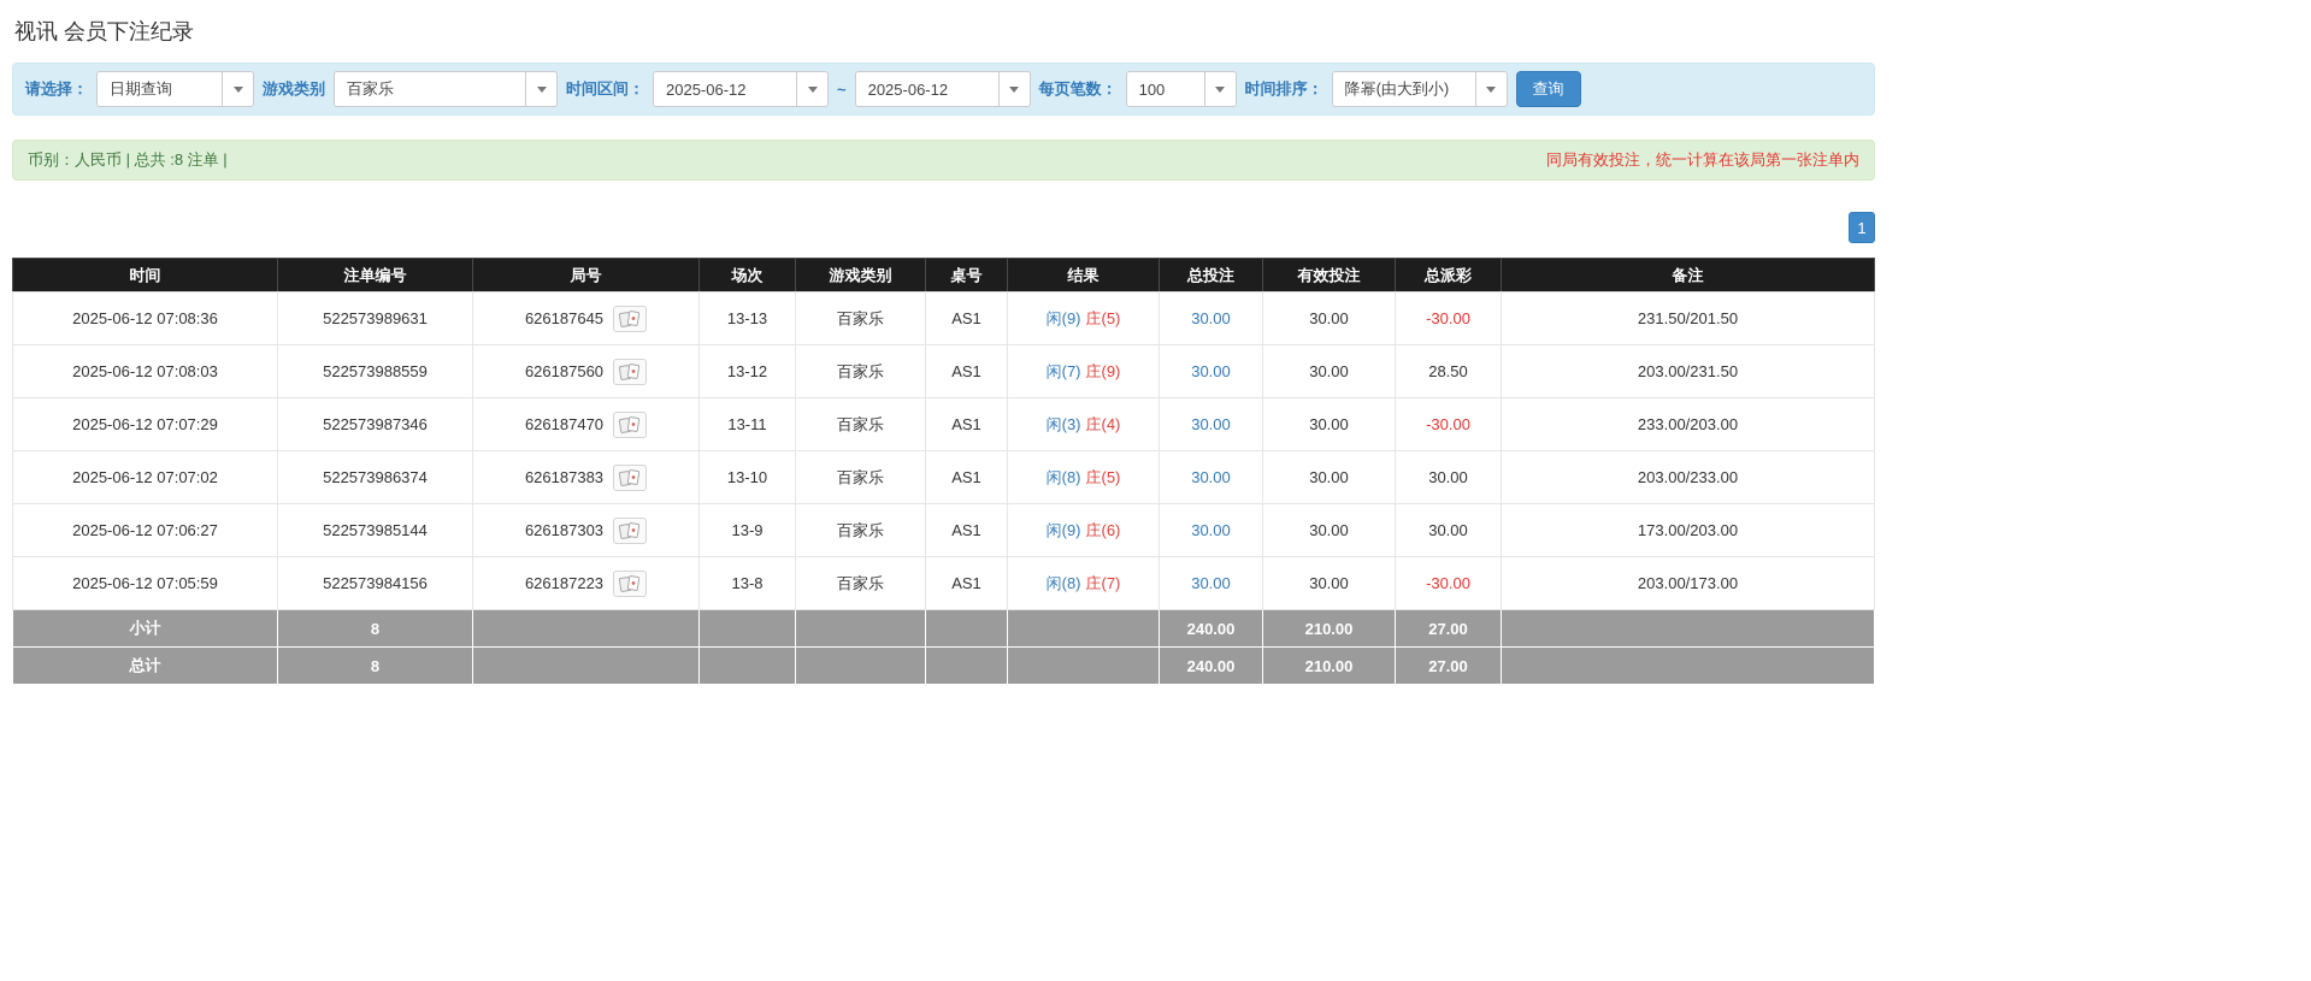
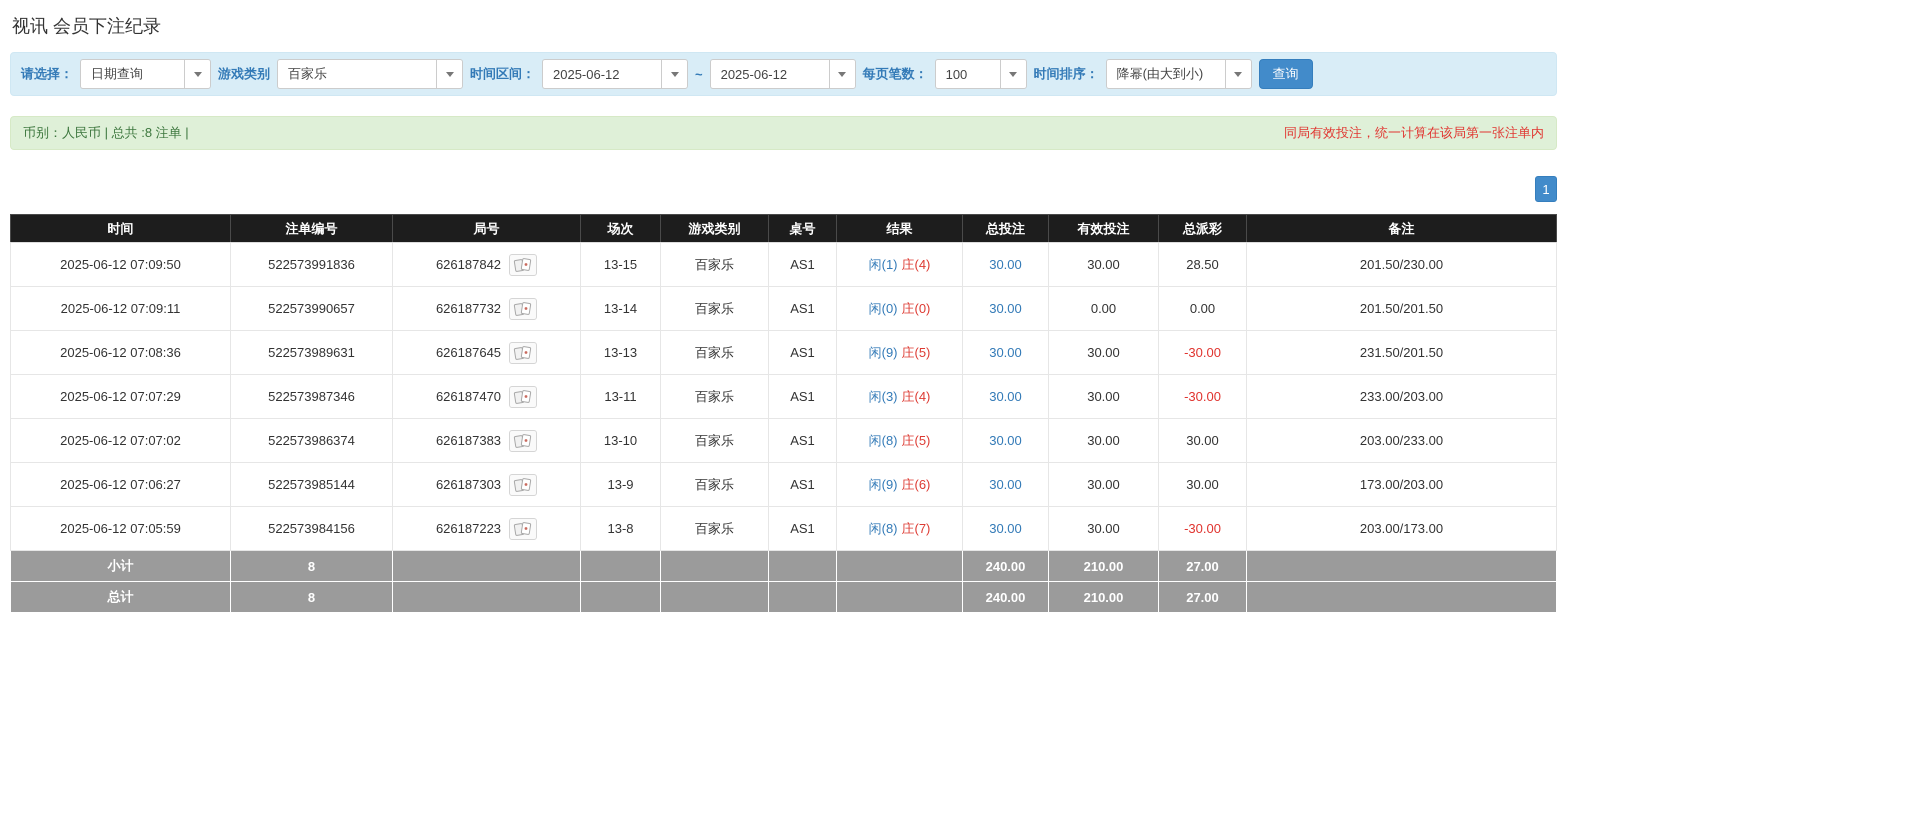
  视讯 会员下注纪录
  请选择：
  日期查询
  游戏类别
  百家乐
  时间区间：
  2025-06-12
  ~
  2025-06-12
  每页笔数：
  100
  时间排序：
  降幂(由大到小)
  查询
  币别：人民币 | 总共 :8 注单 |
  同局有效投注，统一计算在该局第一张注单内
  1
  时间	注单编号	局号	场次	游戏类别	桌号	结果	总投注	有效投注	总派彩	备注
+ 2025-06-12 07:09:50	522573991836	626187842	13-15	百家乐	AS1	闲(1) 庄(4)	30.00	30.00	28.50	201.50/230.00
+ 2025-06-12 07:09:11	522573990657	626187732	13-14	百家乐	AS1	闲(0) 庄(0)	30.00	0.00	0.00	201.50/201.50
  2025-06-12 07:08:36	522573989631	626187645	13-13	百家乐	AS1	闲(9) 庄(5)	30.00	30.00	-30.00	231.50/201.50
- 2025-06-12 07:08:03	522573988559	626187560	13-12	百家乐	AS1	闲(7) 庄(9)	30.00	30.00	28.50	203.00/231.50
  2025-06-12 07:07:29	522573987346	626187470	13-11	百家乐	AS1	闲(3) 庄(4)	30.00	30.00	-30.00	233.00/203.00
  2025-06-12 07:07:02	522573986374	626187383	13-10	百家乐	AS1	闲(8) 庄(5)	30.00	30.00	30.00	203.00/233.00
  2025-06-12 07:06:27	522573985144	626187303	13-9	百家乐	AS1	闲(9) 庄(6)	30.00	30.00	30.00	173.00/203.00
  2025-06-12 07:05:59	522573984156	626187223	13-8	百家乐	AS1	闲(8) 庄(7)	30.00	30.00	-30.00	203.00/173.00
  小计	8						240.00	210.00	27.00
  总计	8						240.00	210.00	27.00
